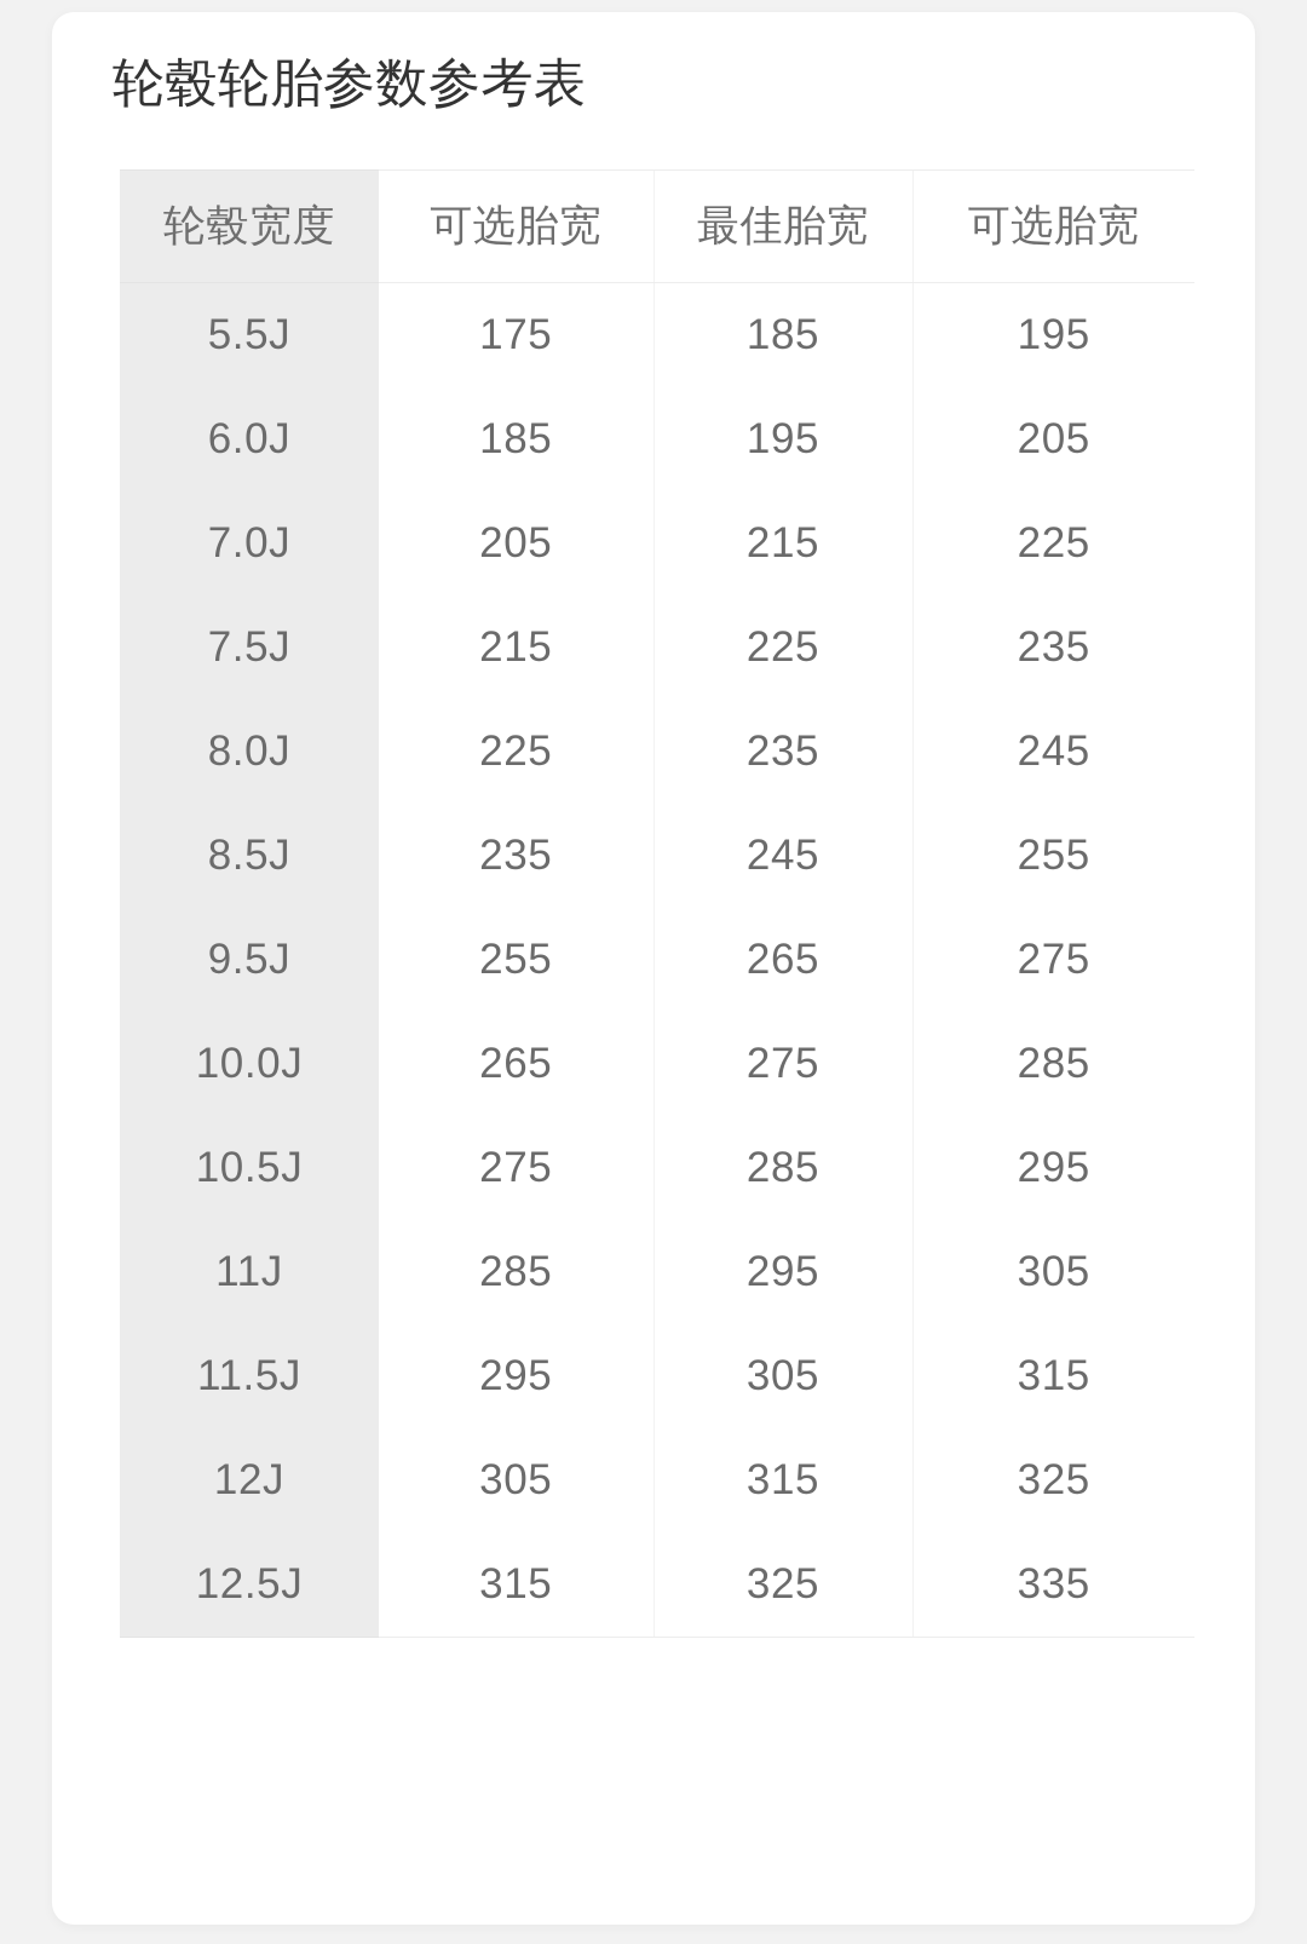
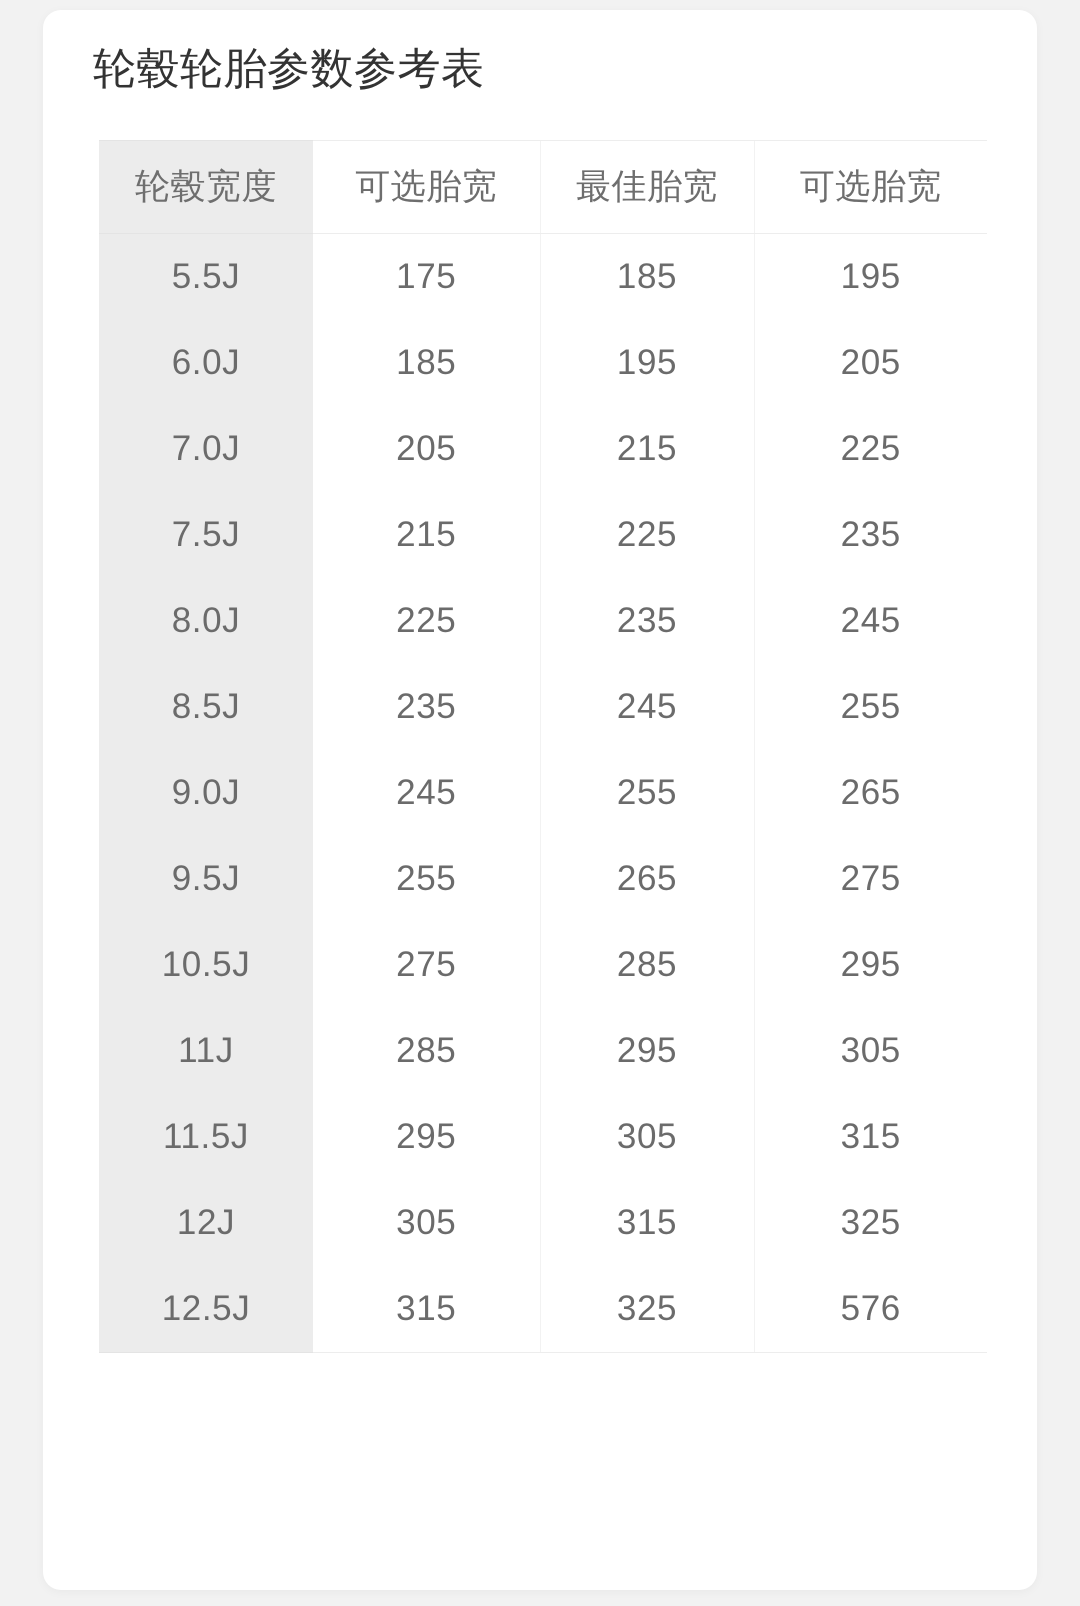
  轮毂轮胎参数参考表
  轮毂宽度	可选胎宽	最佳胎宽	可选胎宽
  5.5J	175	185	195
  6.0J	185	195	205
  7.0J	205	215	225
  7.5J	215	225	235
  8.0J	225	235	245
  8.5J	235	245	255
+ 9.0J	245	255	265
  9.5J	255	265	275
- 10.0J	265	275	285
  10.5J	275	285	295
  11J	285	295	305
  11.5J	295	305	315
  12J	305	315	325
- 12.5J	315	325	335
+ 12.5J	315	325	576
